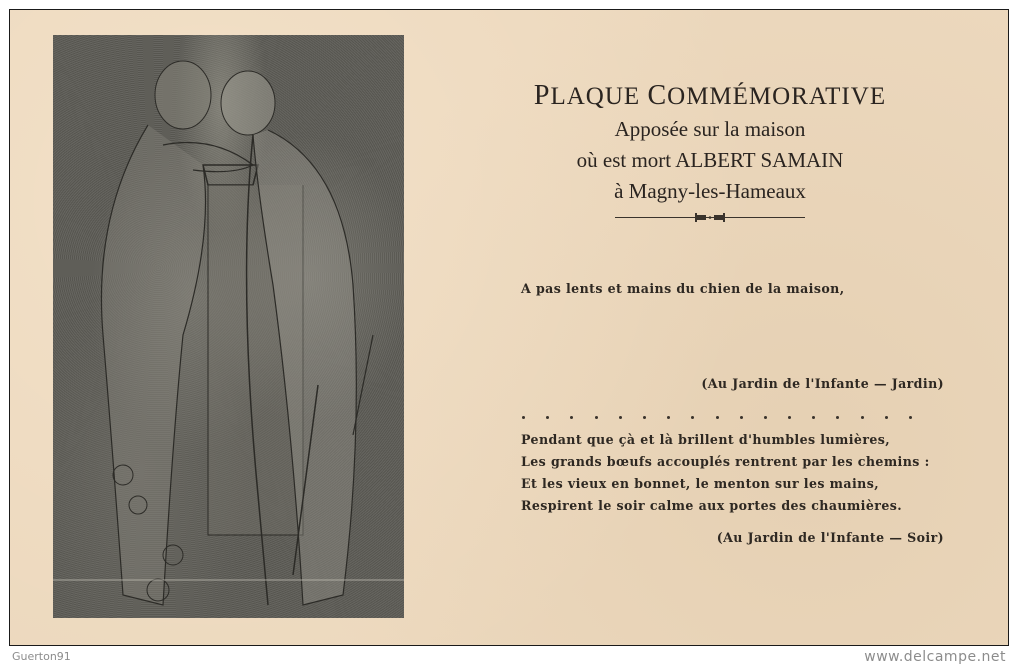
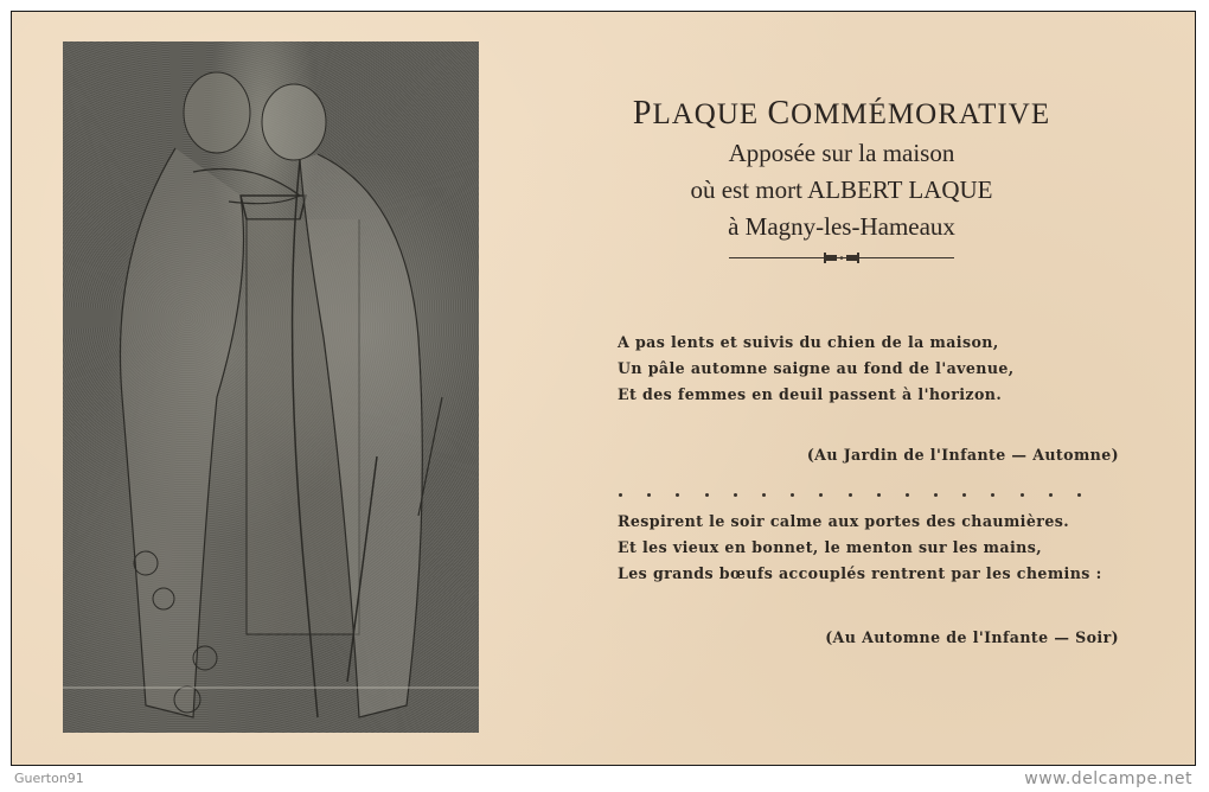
  PLAQUE COMMÉMORATIVE
  Apposée sur la maison
- où est mort ALBERT SAMAIN
+ où est mort ALBERT LAQUE
  à Magny-les-Hameaux
- A pas lents et mains du chien de la maison,
+ A pas lents et suivis du chien de la maison,
+ Un pâle automne saigne au fond de l'avenue,
+ Et des femmes en deuil passent à l'horizon.
- (Au Jardin de l'Infante — Jardin)
+ (Au Jardin de l'Infante — Automne)
- Pendant que çà et là brillent d'humbles lumières,
- Les grands bœufs accouplés rentrent par les chemins :
+ Respirent le soir calme aux portes des chaumières.
  Et les vieux en bonnet, le menton sur les mains,
- Respirent le soir calme aux portes des chaumières.
+ Les grands bœufs accouplés rentrent par les chemins :
- (Au Jardin de l'Infante — Soir)
+ (Au Automne de l'Infante — Soir)
  Guerton91
  www.delcampe.net
